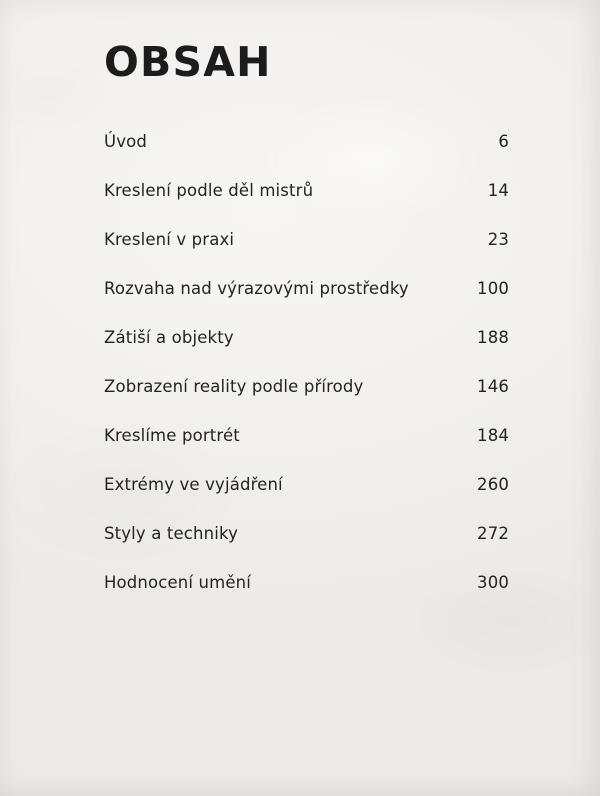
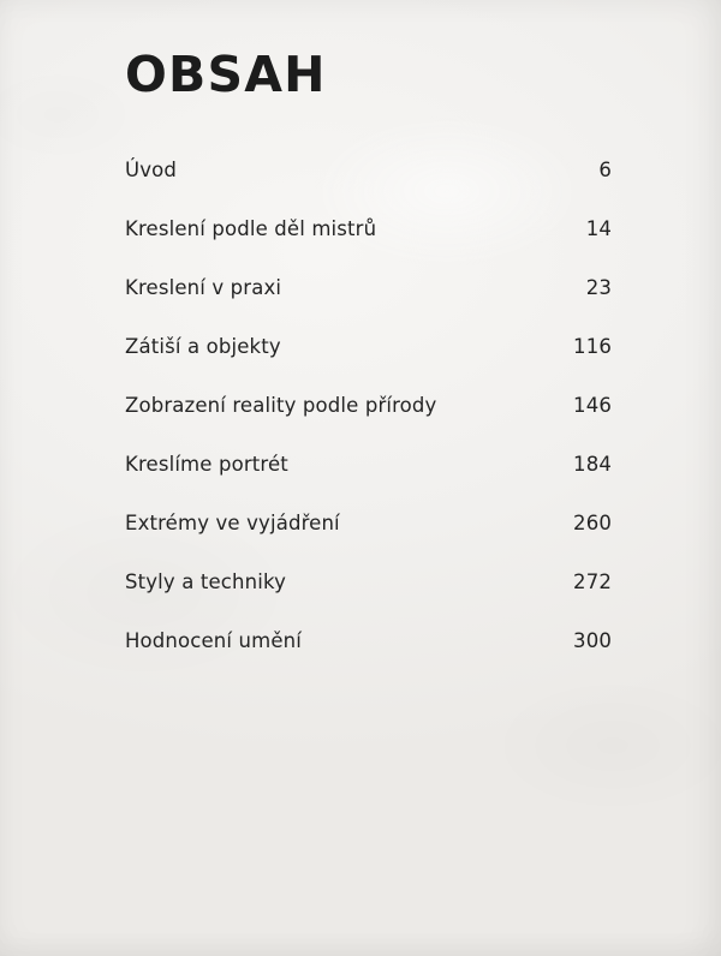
  OBSAH
  Úvod
  6
  Kreslení podle děl mistrů
  14
  Kreslení v praxi
  23
- Rozvaha nad výrazovými prostředky
- 100
  Zátiší a objekty
- 188
+ 116
  Zobrazení reality podle přírody
  146
  Kreslíme portrét
  184
  Extrémy ve vyjádření
  260
  Styly a techniky
  272
  Hodnocení umění
  300
